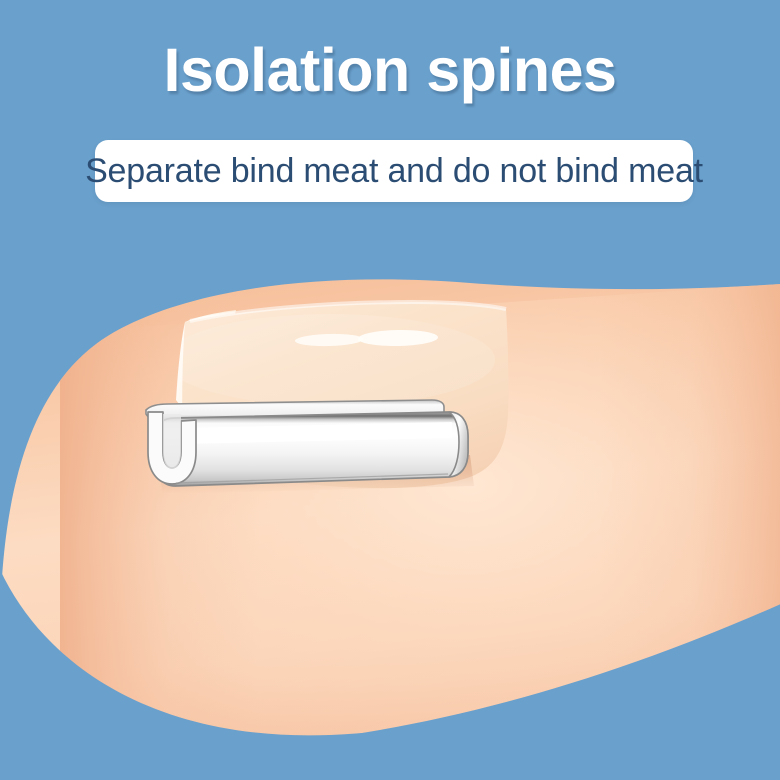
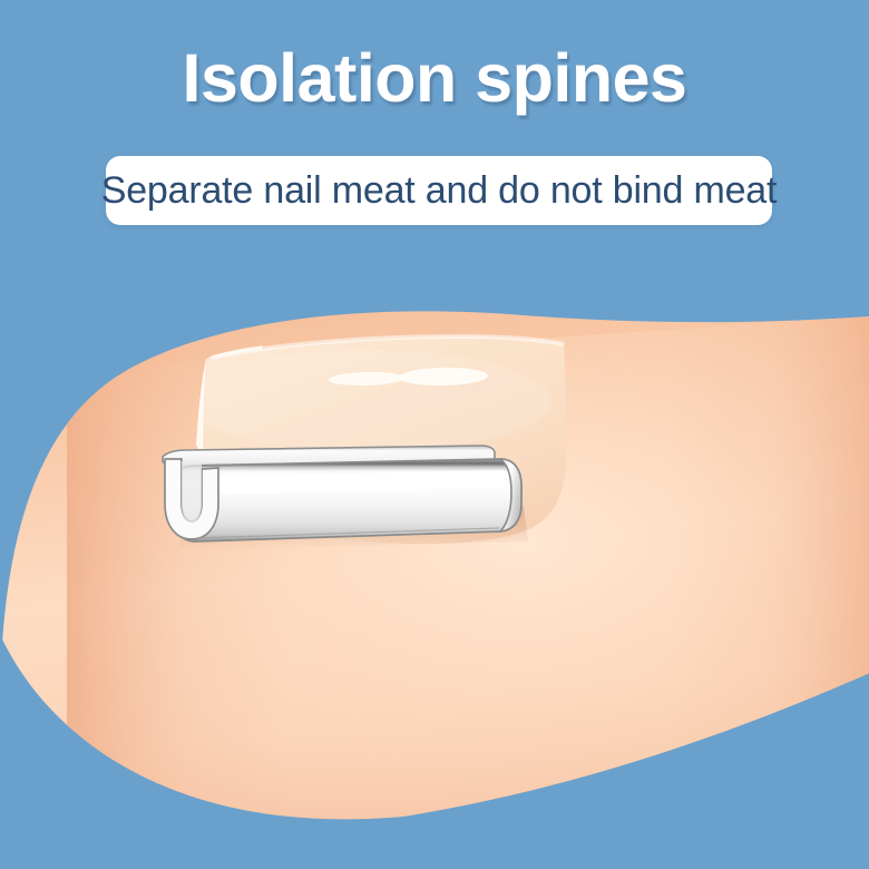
  Isolation spines
- Separate bind meat and do not bind meat
+ Separate nail meat and do not bind meat
